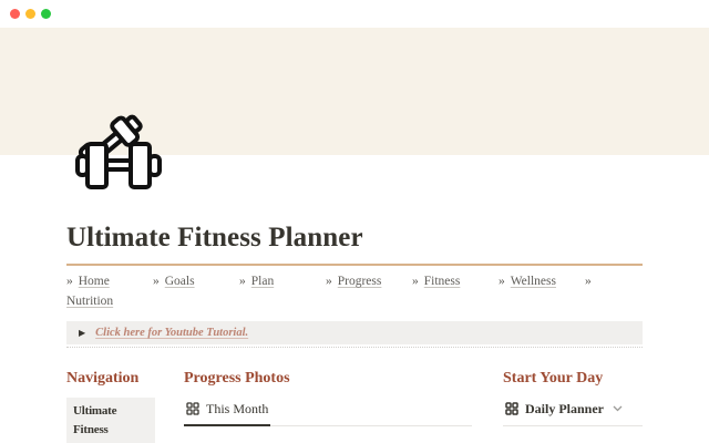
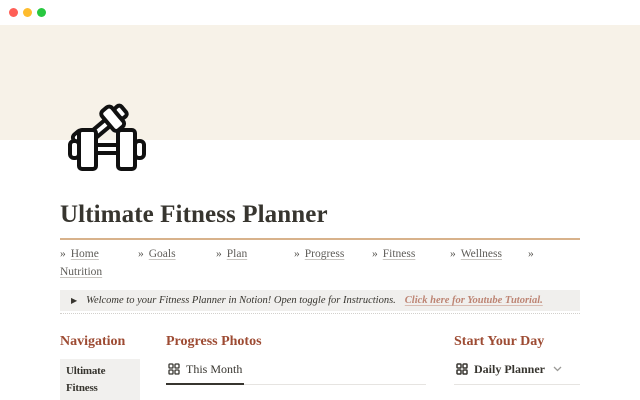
  Ultimate Fitness Planner
  »
  Home
  »
  Goals
  »
  Plan
  »
  Progress
  »
  Fitness
  »
  Wellness
  »
  Nutrition
  ▶
+ Welcome to your Fitness Planner in Notion! Open toggle for Instructions.
  Click here for Youtube Tutorial.
  Navigation
  Progress Photos
  This Month
  Start Your Day
  Daily Planner
